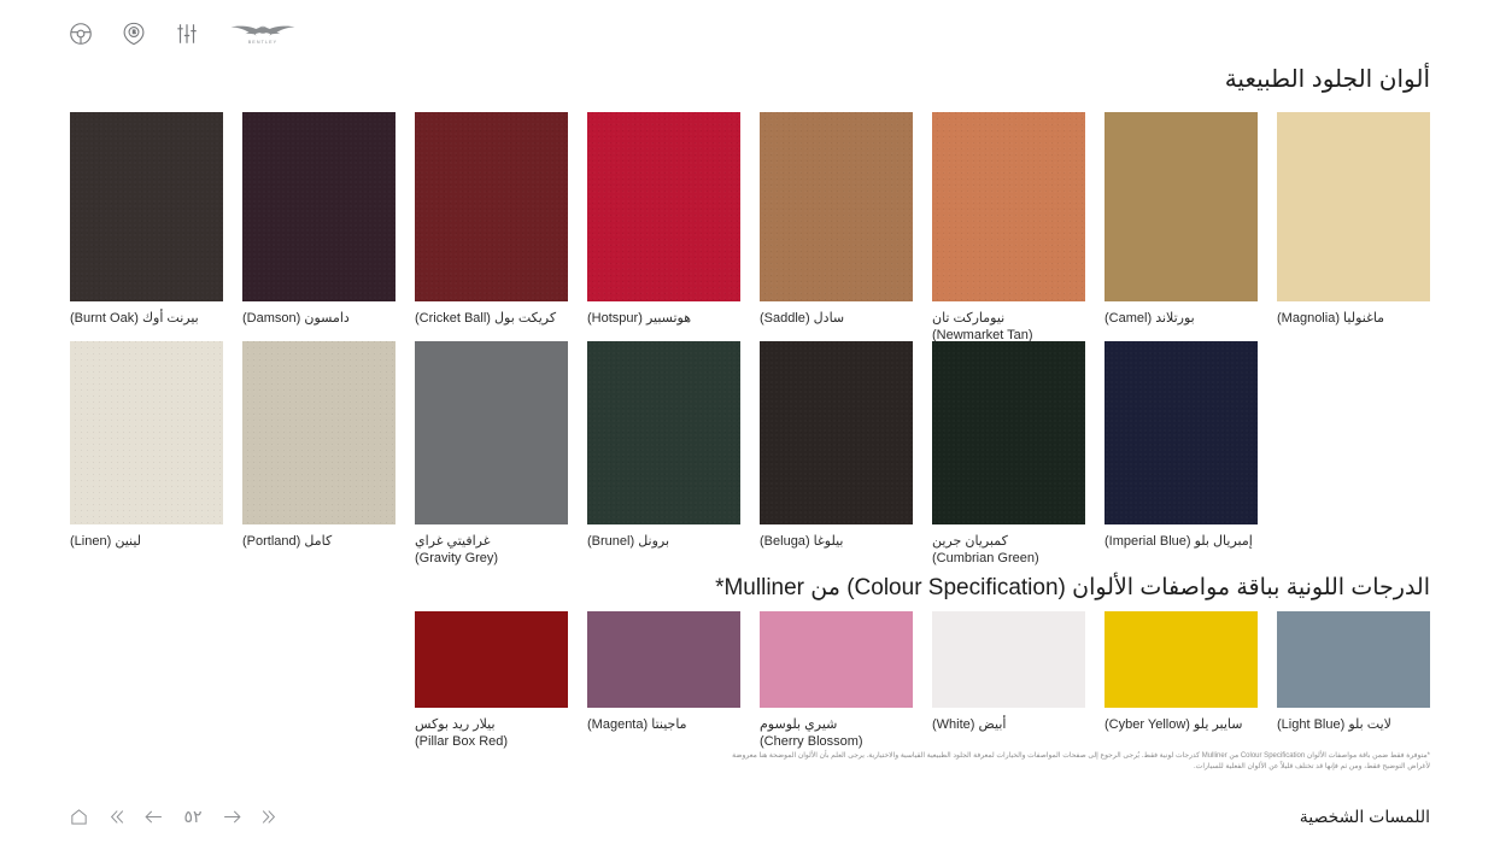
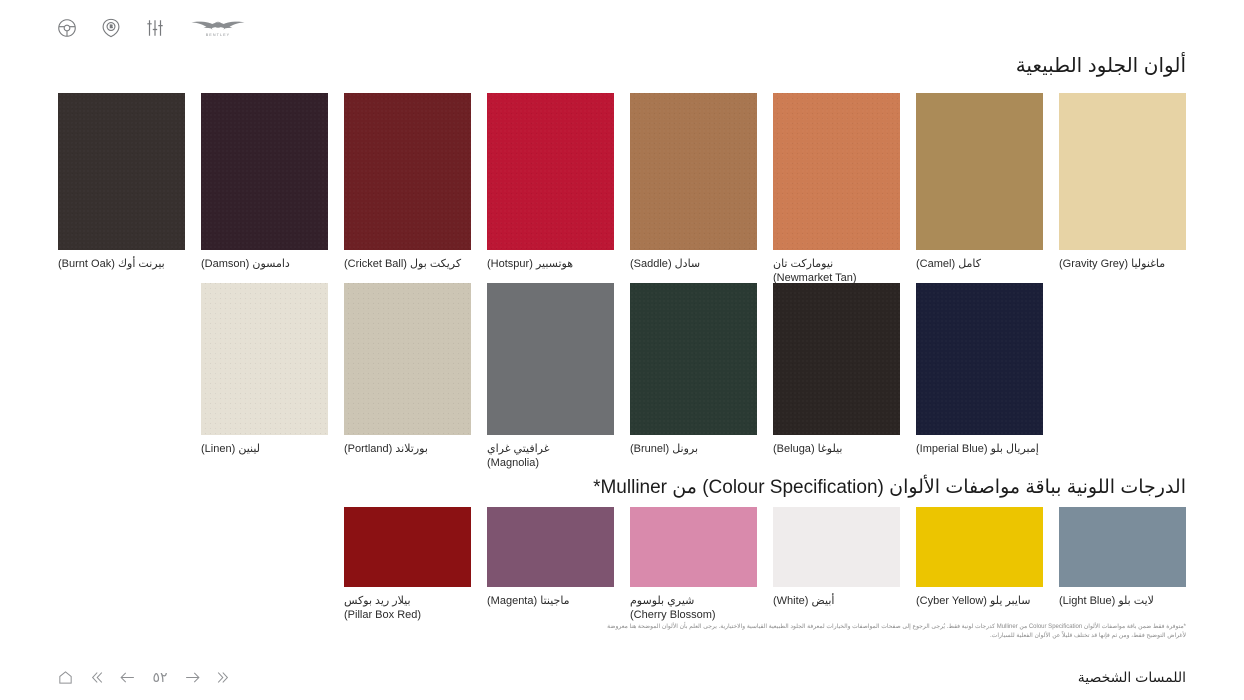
  ألوان الجلود الطبيعية
- ماغنوليا (Magnolia)
+ ماغنوليا (Gravity Grey)
- بورتلاند (Camel)
+ كامل (Camel)
  نيوماركت تان
  (Newmarket Tan)
  سادل (Saddle)
  هوتسبير (Hotspur)
  كريكت بول (Cricket Ball)
  دامسون (Damson)
  بيرنت أوك (Burnt Oak)
  إمبريال بلو (Imperial Blue)
- كمبريان جرين
- (Cumbrian Green)
  بيلوغا (Beluga)
  برونل (Brunel)
  غرافيتي غراي
- (Gravity Grey)
+ (Magnolia)
- كامل (Portland)
+ بورتلاند (Portland)
  لينين (Linen)
  الدرجات اللونية بباقة مواصفات الألوان (Colour Specification) من Mulliner*
  لايت بلو (Light Blue)
  سايبر يلو (Cyber Yellow)
  أبيض (White)
  شيري بلوسوم
  (Cherry Blossom)
  ماجينتا (Magenta)
  بيلار ريد بوكس
  (Pillar Box Red)
  ٥٢
  اللمسات الشخصية
